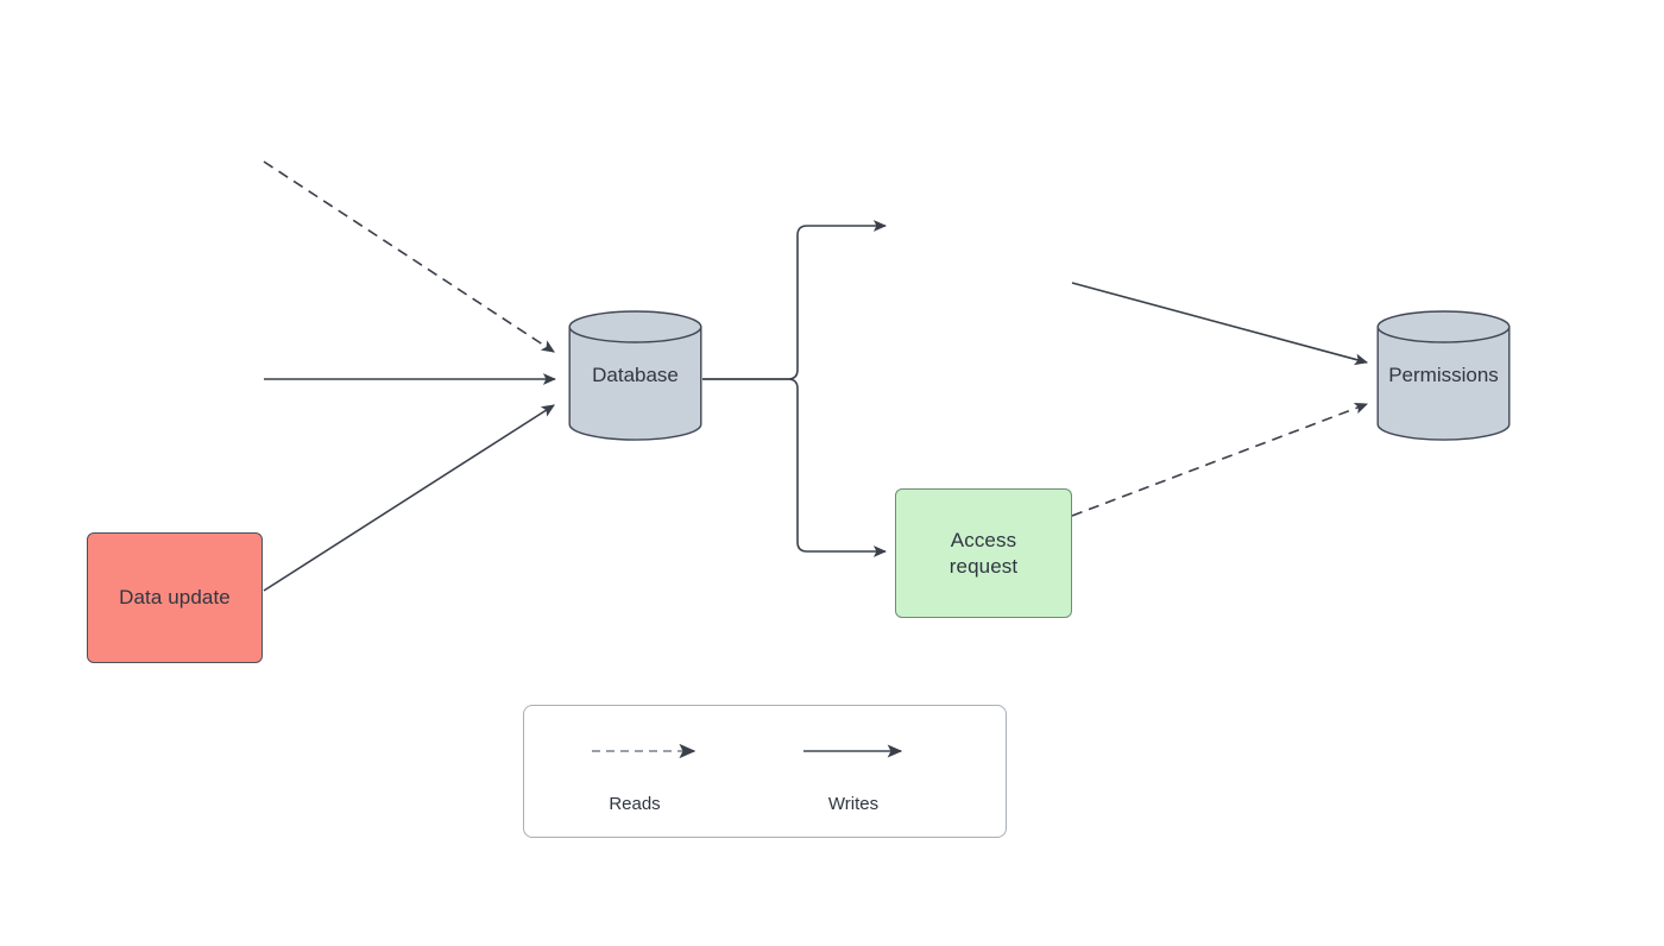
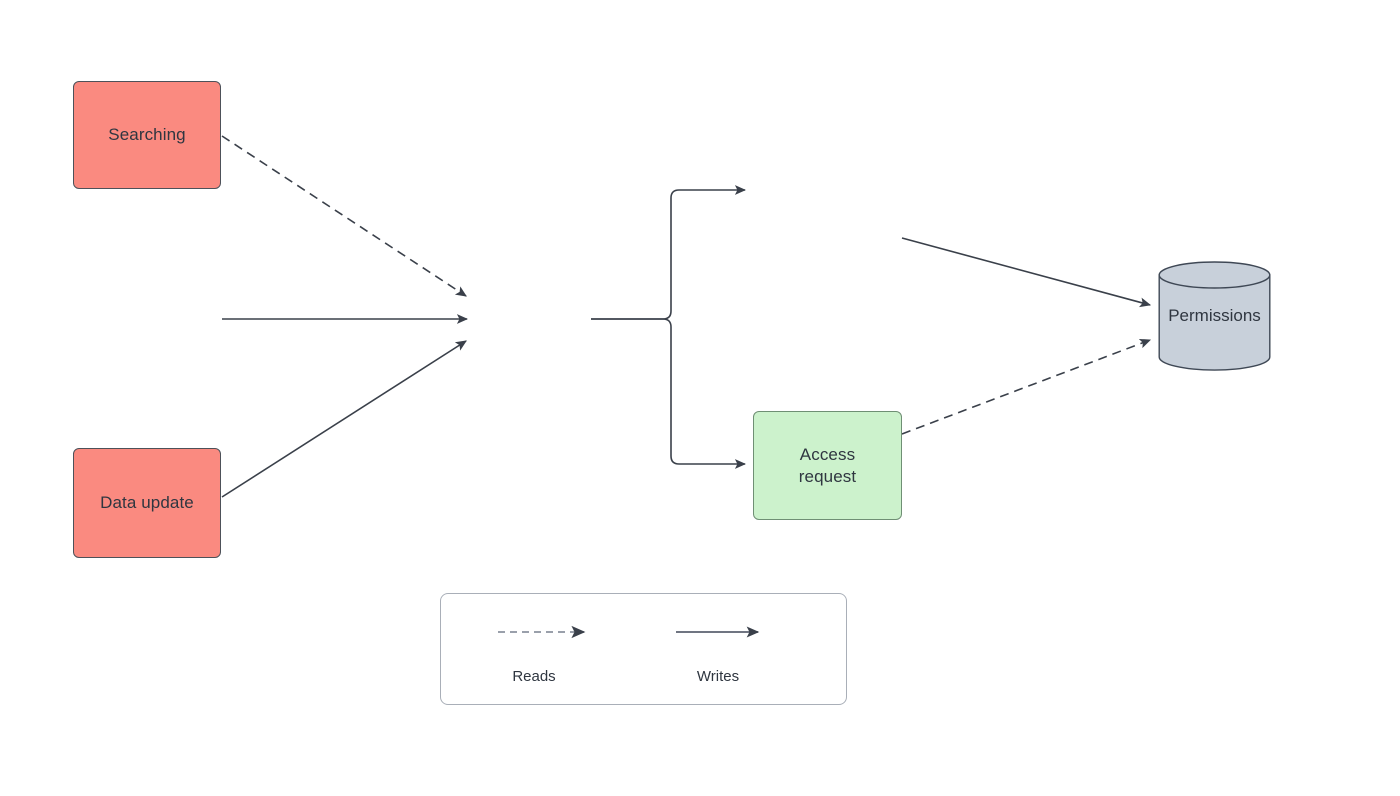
+ Searching
  Data update
- Database
  Access
  request
  Permissions
  Reads
  Writes
